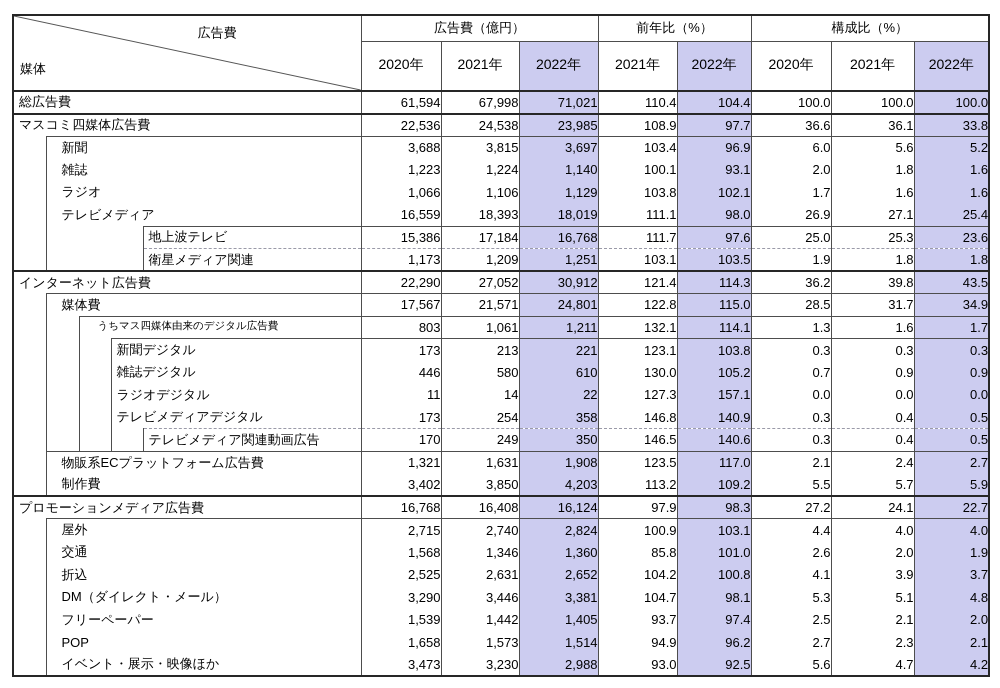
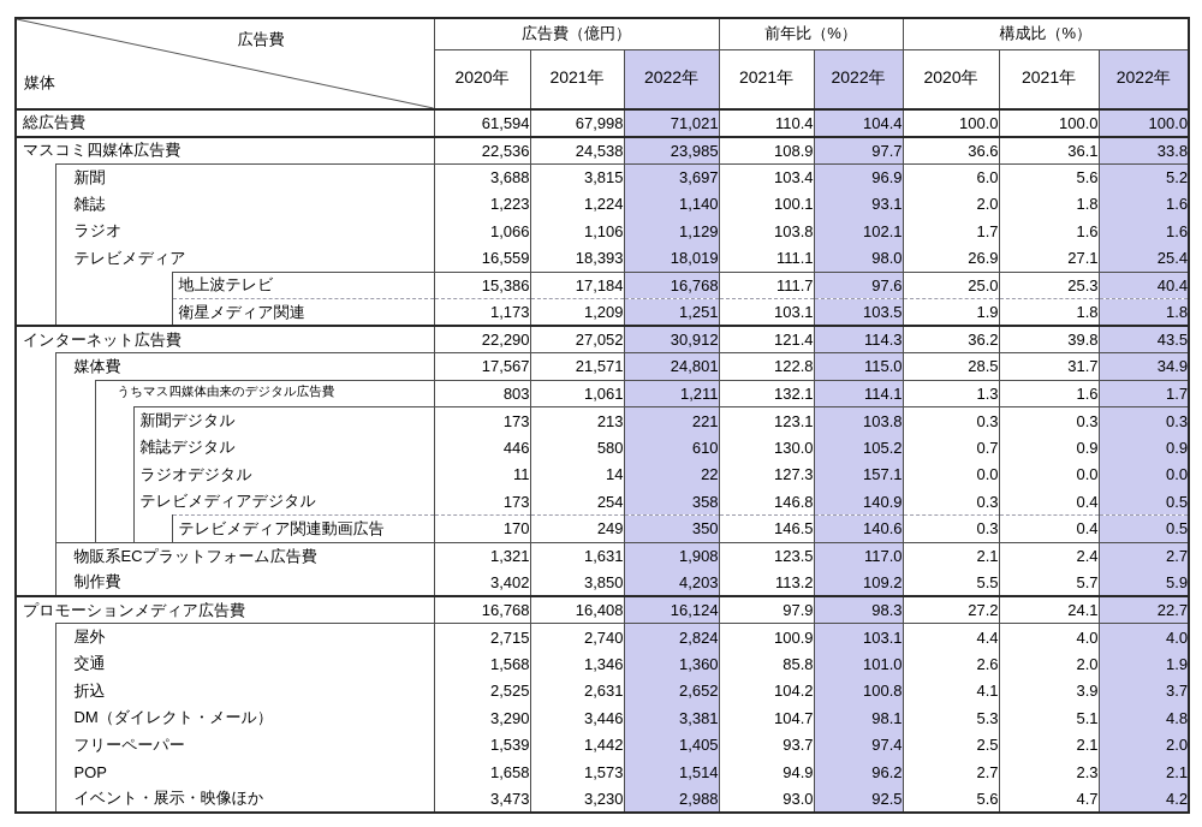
  広告費媒体	広告費（億円）	前年比（%）	構成比（%）
  2020年	2021年	2022年	2021年	2022年	2020年	2021年	2022年
  総広告費	61,594	67,998	71,021	110.4	104.4	100.0	100.0	100.0
  マスコミ四媒体広告費	22,536	24,538	23,985	108.9	97.7	36.6	36.1	33.8
  	新聞	3,688	3,815	3,697	103.4	96.9	6.0	5.6	5.2
  	雑誌	1,223	1,224	1,140	100.1	93.1	2.0	1.8	1.6
  	ラジオ	1,066	1,106	1,129	103.8	102.1	1.7	1.6	1.6
  	テレビメディア	16,559	18,393	18,019	111.1	98.0	26.9	27.1	25.4
- 				地上波テレビ	15,386	17,184	16,768	111.7	97.6	25.0	25.3	23.6
+ 				地上波テレビ	15,386	17,184	16,768	111.7	97.6	25.0	25.3	40.4
  				衛星メディア関連	1,173	1,209	1,251	103.1	103.5	1.9	1.8	1.8
  インターネット広告費	22,290	27,052	30,912	121.4	114.3	36.2	39.8	43.5
  	媒体費	17,567	21,571	24,801	122.8	115.0	28.5	31.7	34.9
  		うちマス四媒体由来のデジタル広告費	803	1,061	1,211	132.1	114.1	1.3	1.6	1.7
  			新聞デジタル	173	213	221	123.1	103.8	0.3	0.3	0.3
  			雑誌デジタル	446	580	610	130.0	105.2	0.7	0.9	0.9
  			ラジオデジタル	11	14	22	127.3	157.1	0.0	0.0	0.0
  			テレビメディアデジタル	173	254	358	146.8	140.9	0.3	0.4	0.5
  				テレビメディア関連動画広告	170	249	350	146.5	140.6	0.3	0.4	0.5
  	物販系ECプラットフォーム広告費	1,321	1,631	1,908	123.5	117.0	2.1	2.4	2.7
  	制作費	3,402	3,850	4,203	113.2	109.2	5.5	5.7	5.9
  プロモーションメディア広告費	16,768	16,408	16,124	97.9	98.3	27.2	24.1	22.7
  	屋外	2,715	2,740	2,824	100.9	103.1	4.4	4.0	4.0
  	交通	1,568	1,346	1,360	85.8	101.0	2.6	2.0	1.9
  	折込	2,525	2,631	2,652	104.2	100.8	4.1	3.9	3.7
  	DM（ダイレクト・メール）	3,290	3,446	3,381	104.7	98.1	5.3	5.1	4.8
  	フリーペーパー	1,539	1,442	1,405	93.7	97.4	2.5	2.1	2.0
  	POP	1,658	1,573	1,514	94.9	96.2	2.7	2.3	2.1
  	イベント・展示・映像ほか	3,473	3,230	2,988	93.0	92.5	5.6	4.7	4.2
